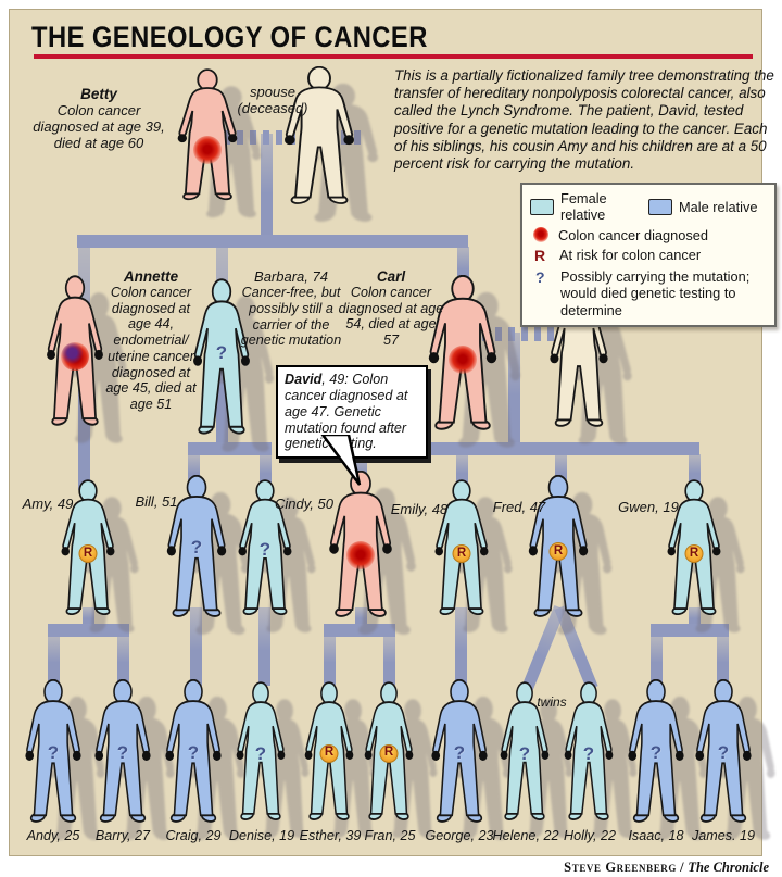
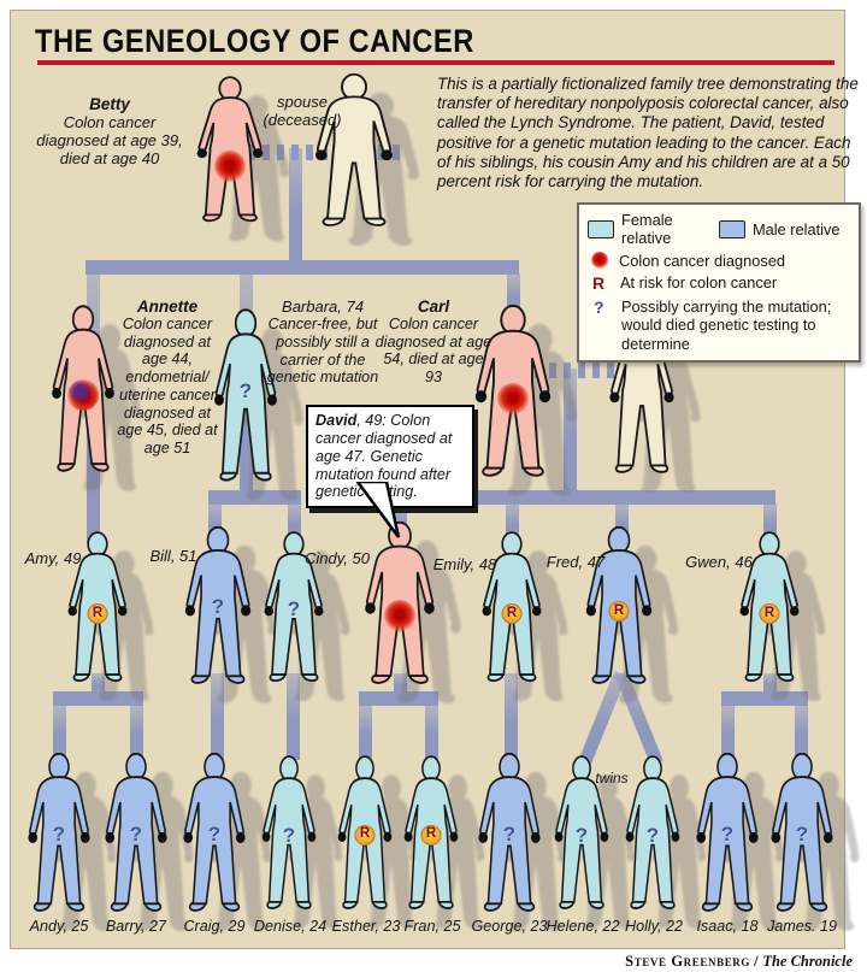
  THE GENEOLOGY OF CANCER
  This is a partially fictionalized family tree demonstrating the transfer of hereditary nonpolyposis colorectal cancer, also called the Lynch Syndrome. The patient, David, tested positive for a genetic mutation leading to the cancer. Each of his siblings, his cousin Amy and his children are at a 50 percent risk for carrying the mutation.
  Betty
- Colon cancer diagnosed at age 39, died at age 60
+ Colon cancer diagnosed at age 39, died at age 40
  spouse
  (deceased)
  ?
  Annette
  Colon cancer diagnosed at age 44, endometrial/ uterine cancer diagnosed at age 45, died at age 51
  Barbara, 74
  Cancer-free, but possibly still a carrier of the genetic mutation
  Carl
- Colon cancer diagnosed at age 54, died at age 57
+ Colon cancer diagnosed at age 54, died at age 93
  David, 49: Colon cancer diagnosed at age 47. Genetic mutation found after geneticting.
  R
  ?
  ?
  R
  R
  R
  Amy, 49
  Bill, 51
  Cindy, 50
  Emily, 48
  Fred, 47
- Gwen, 19
+ Gwen, 46
  ?
  ?
  ?
  ?
  R
  R
  ?
  ?
  ?
  ?
  ?
  twins
  Andy, 25
  Barry, 27
  Craig, 29
- Denise, 19
+ Denise, 24
- Esther, 39
+ Esther, 23
  Fran, 25
  George, 23
  Helene, 22
  Holly, 22
  Isaac, 18
  James. 19
  Female relative
  Male relative
  Colon cancer diagnosed
  R
  At risk for colon cancer
  ?
  Possibly carrying the mutation; would died genetic testing to determine
  Steve Greenberg / The Chronicle
